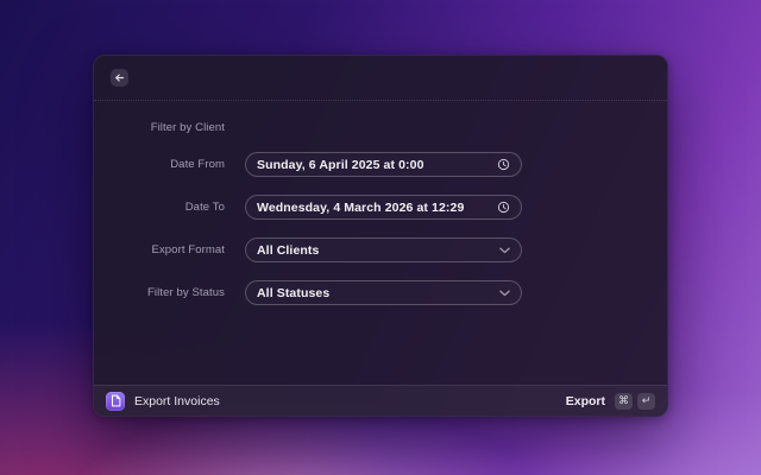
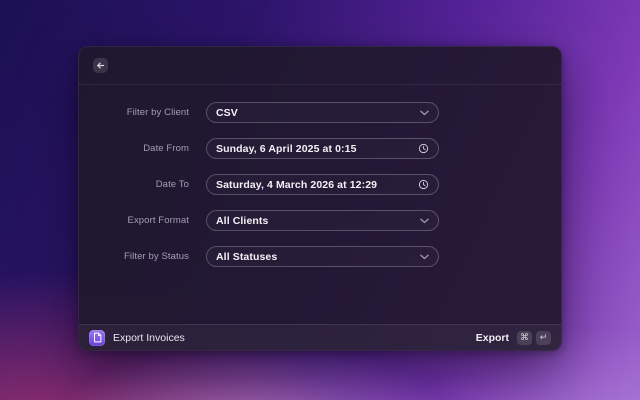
  Filter by Client
+ CSV
  Date From
- Sunday, 6 April 2025 at 0:00
+ Sunday, 6 April 2025 at 0:15
  Date To
- Wednesday, 4 March 2026 at 12:29
+ Saturday, 4 March 2026 at 12:29
  Export Format
  All Clients
  Filter by Status
  All Statuses
  Export Invoices
  Export
  ⌘
  ↵
